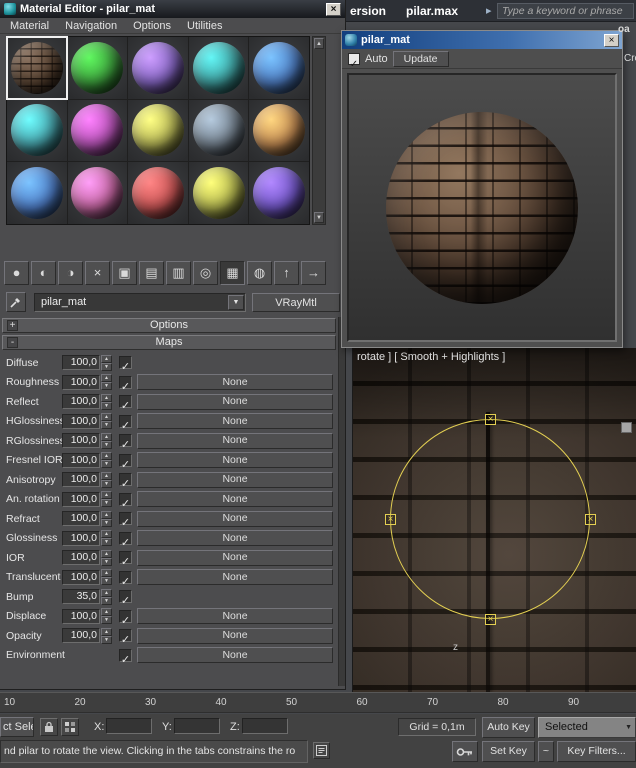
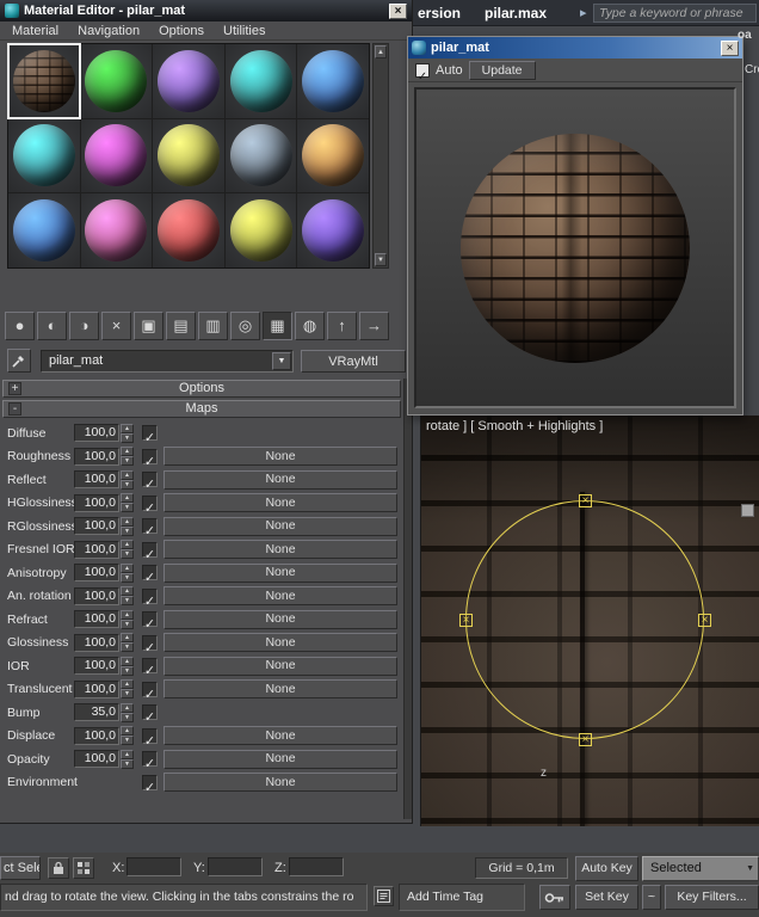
  ersion
  pilar.max
  ▸
  Type a keyword or phrase
  oa
  rotate ] [ Smooth + Highlights ]
  ×
  ×
  ×
  ×
  z
  pilar_mat
  ×
  ✓
  Auto
  Update
  Material Editor - pilar_mat
  ×
  Material
  Navigation
  Options
  Utilities
  ●
  ◐
  ◑
  ×
  ▣
  ▤
  ▥
  ◎
  ▦
  ◍
  ↑
  →
  pilar_mat
  VRayMtl
  +
  Options
  -
  Maps
  Diffuse
  100,0
  ✓
  Roughness
  100,0
  ✓
  None
  Reflect
  100,0
  ✓
  None
  HGlossines
  100,0
  ✓
  None
  RGlossines
  100,0
  ✓
  None
  Fresnel IOR
  100,0
  ✓
  None
  Anisotropy
  100,0
  ✓
  None
  An. rotation
  100,0
  ✓
  None
  Refract
  100,0
  ✓
  None
  Glossiness
  100,0
  ✓
  None
  IOR
  100,0
  ✓
  None
  Translucent
  100,0
  ✓
  None
  Bump
  35,0
  ✓
  Displace
  100,0
  ✓
  None
  Opacity
  100,0
  ✓
  None
  Environment
  ✓
  None
- 10
- 20
- 30
- 40
- 50
- 60
- 70
- 80
- 90
  ct Sele
  X:
  Y:
  Z:
  Grid = 0,1m
  Auto Key
  Selected
  Set Key
  ~
  Key Filters...
- nd pilar to rotate the view. Clicking in the tabs constrains the ro
+ nd drag to rotate the view. Clicking in the tabs constrains the ro
+ Add Time Tag
